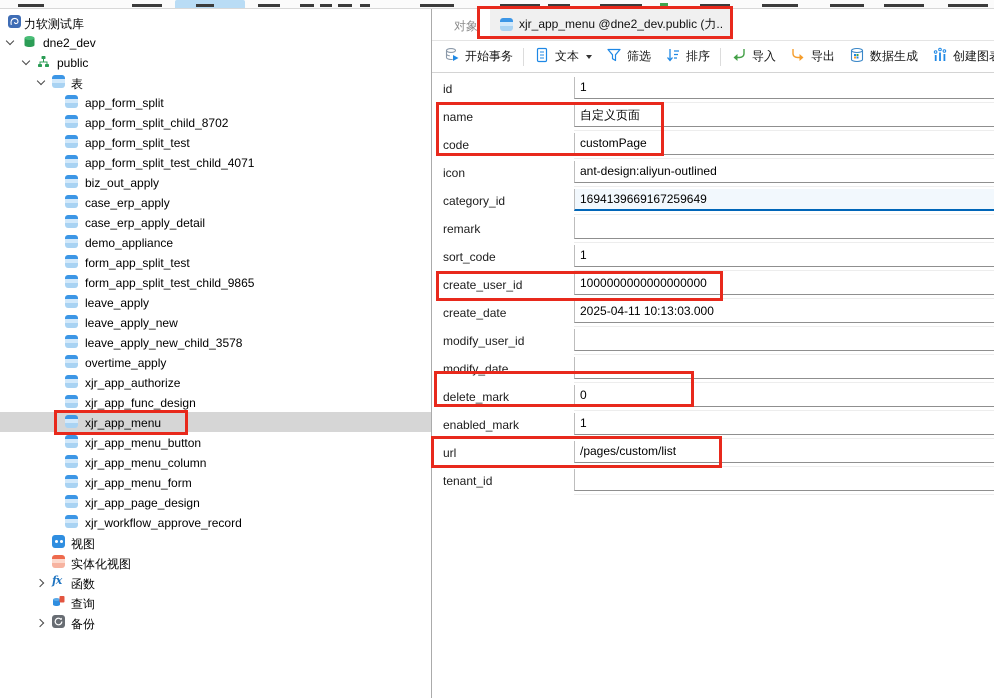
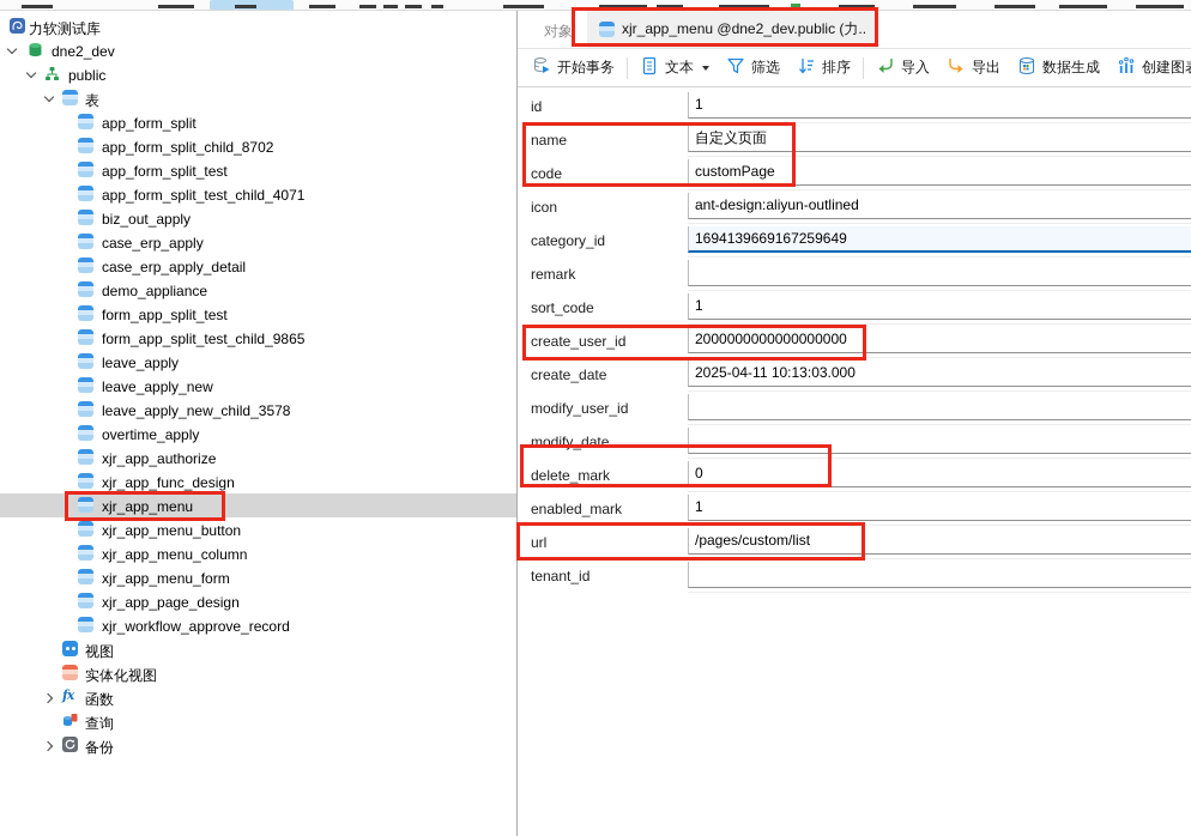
  力软测试库
  dne2_dev
  public
  表
  app_form_split
  app_form_split_child_8702
  app_form_split_test
  app_form_split_test_child_4071
  biz_out_apply
  case_erp_apply
  case_erp_apply_detail
  demo_appliance
  form_app_split_test
  form_app_split_test_child_9865
  leave_apply
  leave_apply_new
  leave_apply_new_child_3578
  overtime_apply
  xjr_app_authorize
  xjr_app_func_design
  xjr_app_menu
  xjr_app_menu_button
  xjr_app_menu_column
  xjr_app_menu_form
  xjr_app_page_design
  xjr_workflow_approve_record
  视图
  实体化视图
  fx
  函数
  查询
  备份
  对象
  xjr_app_menu @dne2_dev.public (力..
  开始事务
  文本
  筛选
  排序
  导入
  导出
  数据生成
  创建图
  id
  1
  name
  自定义页面
  code
  customPage
  icon
  ant-design:aliyun-outlined
  category_id
  1694139669167259649
  remark
  sort_code
  1
  create_user_id
- 1000000000000000000
+ 2000000000000000000
  create_date
  2025-04-11 10:13:03.000
  modify_user_id
  modify_date
  delete_mark
  0
  enabled_mark
  1
  url
  /pages/custom/list
  tenant_id
